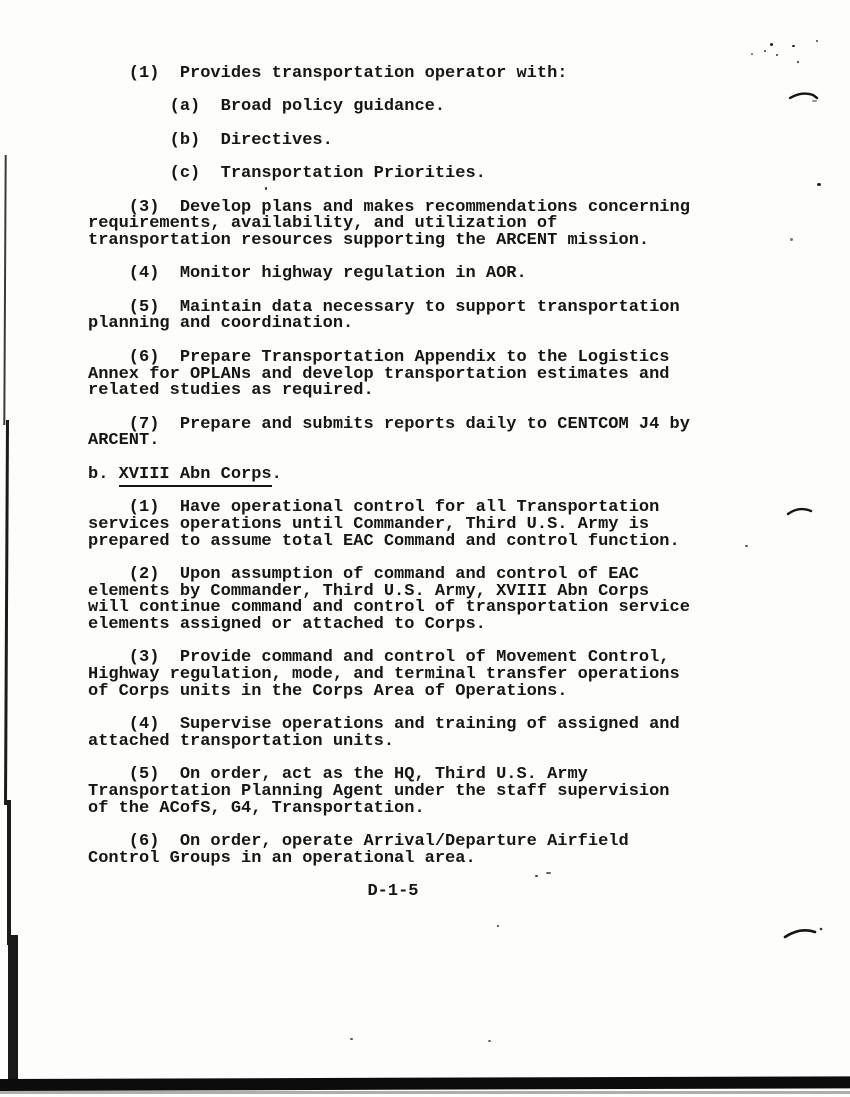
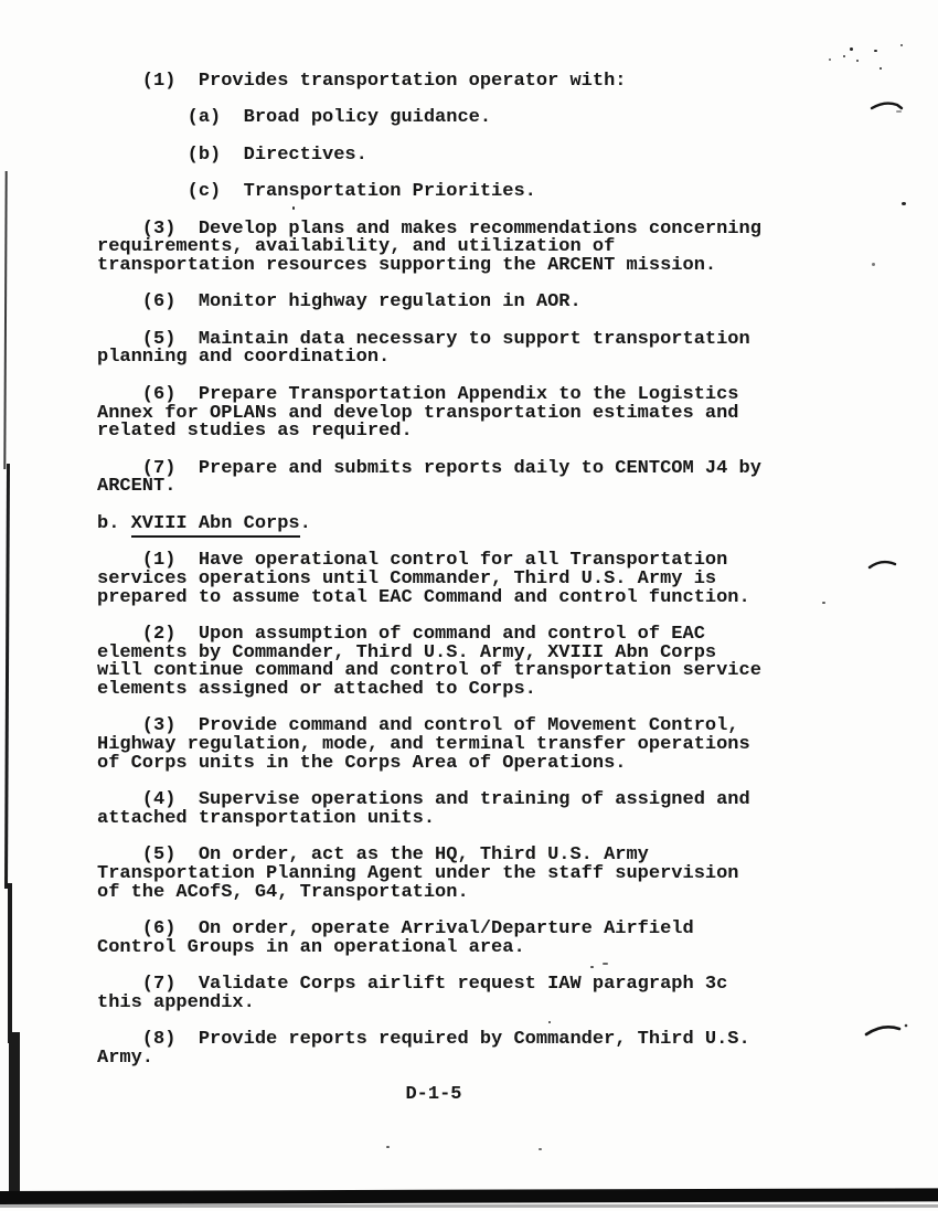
  (1) Provides transportation operator with:
  (a) Broad policy guidance.
  (b) Directives.
  (c) Transportation Priorities.
  (3) Develop plans and makes recommendations concerning
  requirements, availability, and utilization of
  transportation resources supporting the ARCENT mission.
- (4) Monitor highway regulation in AOR.
+ (6) Monitor highway regulation in AOR.
  (5) Maintain data necessary to support transportation
  planning and coordination.
  (6) Prepare Transportation Appendix to the Logistics
  Annex for OPLANs and develop transportation estimates and
  related studies as required.
  (7) Prepare and submits reports daily to CENTCOM J4 by
  ARCENT.
  b. XVIII Abn Corps.
  (1) Have operational control for all Transportation
  services operations until Commander, Third U.S. Army is
  prepared to assume total EAC Command and control function.
  (2) Upon assumption of command and control of EAC
  elements by Commander, Third U.S. Army, XVIII Abn Corps
  will continue command and control of transportation service
  elements assigned or attached to Corps.
  (3) Provide command and control of Movement Control,
  Highway regulation, mode, and terminal transfer operations
  of Corps units in the Corps Area of Operations.
  (4) Supervise operations and training of assigned and
  attached transportation units.
  (5) On order, act as the HQ, Third U.S. Army
  Transportation Planning Agent under the staff supervision
  of the ACofS, G4, Transportation.
  (6) On order, operate Arrival/Departure Airfield
  Control Groups in an operational area.
+ (7) Validate Corps airlift request IAW paragraph 3c
+ this appendix.
+ (8) Provide reports required by Commander, Third U.S.
+ Army.
  D-1-5
